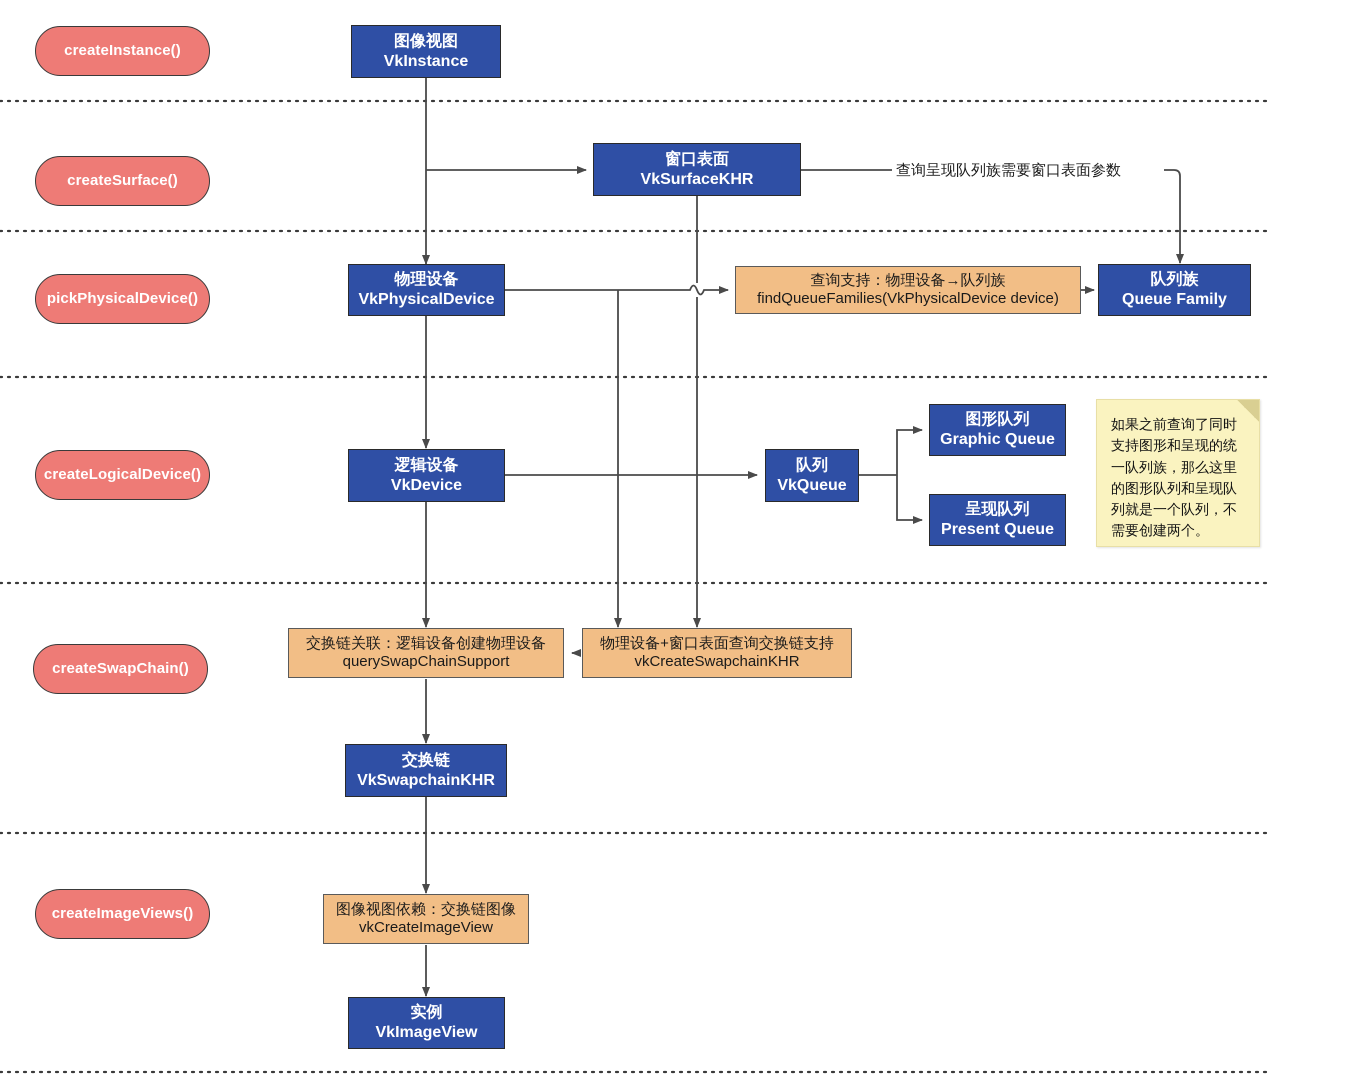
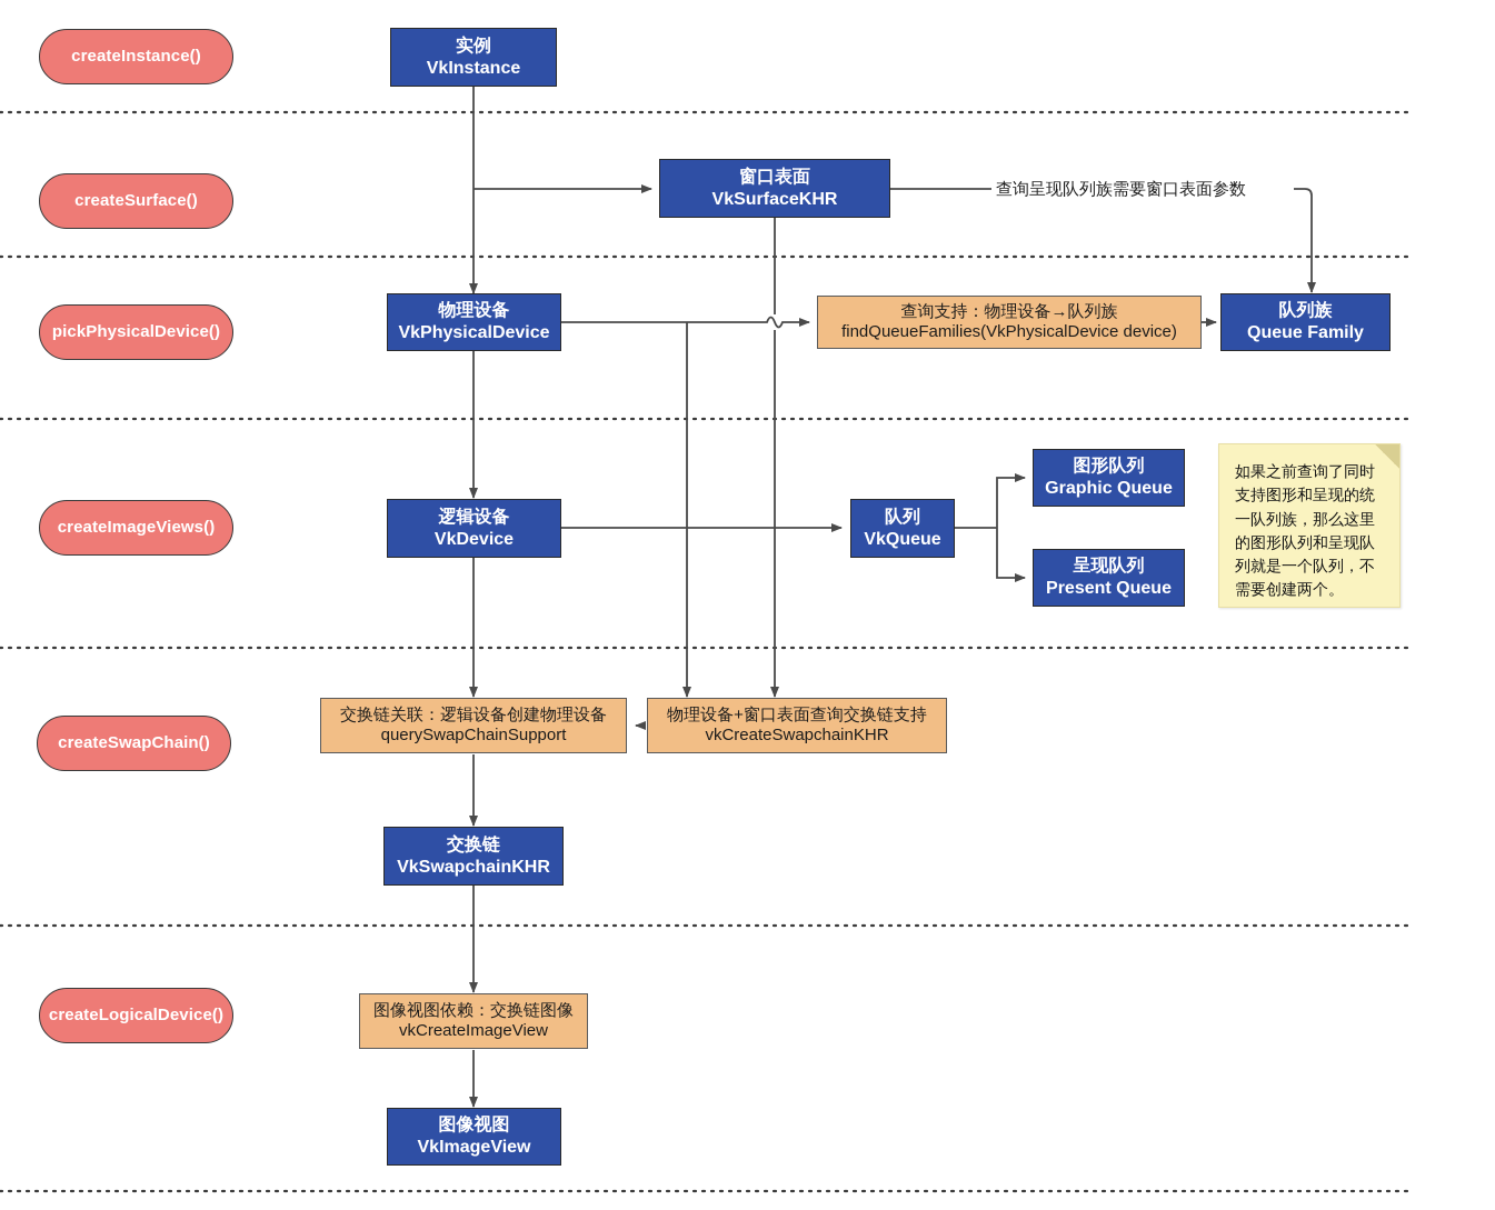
  createInstance()
  createSurface()
  pickPhysicalDevice()
- createLogicalDevice()
+ createImageViews()
  createSwapChain()
- createImageViews()
+ createLogicalDevice()
- 图像视图
+ 实例
  VkInstance
  窗口表面
  VkSurfaceKHR
  物理设备
  VkPhysicalDevice
  队列族
  Queue Family
  逻辑设备
  VkDevice
  队列
  VkQueue
  图形队列
  Graphic Queue
  呈现队列
  Present Queue
  交换链
  VkSwapchainKHR
- 实例
+ 图像视图
  VkImageView
  查询支持：物理设备→队列族
  findQueueFamilies(VkPhysicalDevice device)
  交换链关联：逻辑设备创建物理设备
  querySwapChainSupport
  物理设备+窗口表面查询交换链支持
  vkCreateSwapchainKHR
  图像视图依赖：交换链图像
  vkCreateImageView
  查询呈现队列族需要窗口表面参数
  如果之前查询了同时支持图形和呈现的统一队列族，那么这里的图形队列和呈现队列就是一个队列，不需要创建两个。
